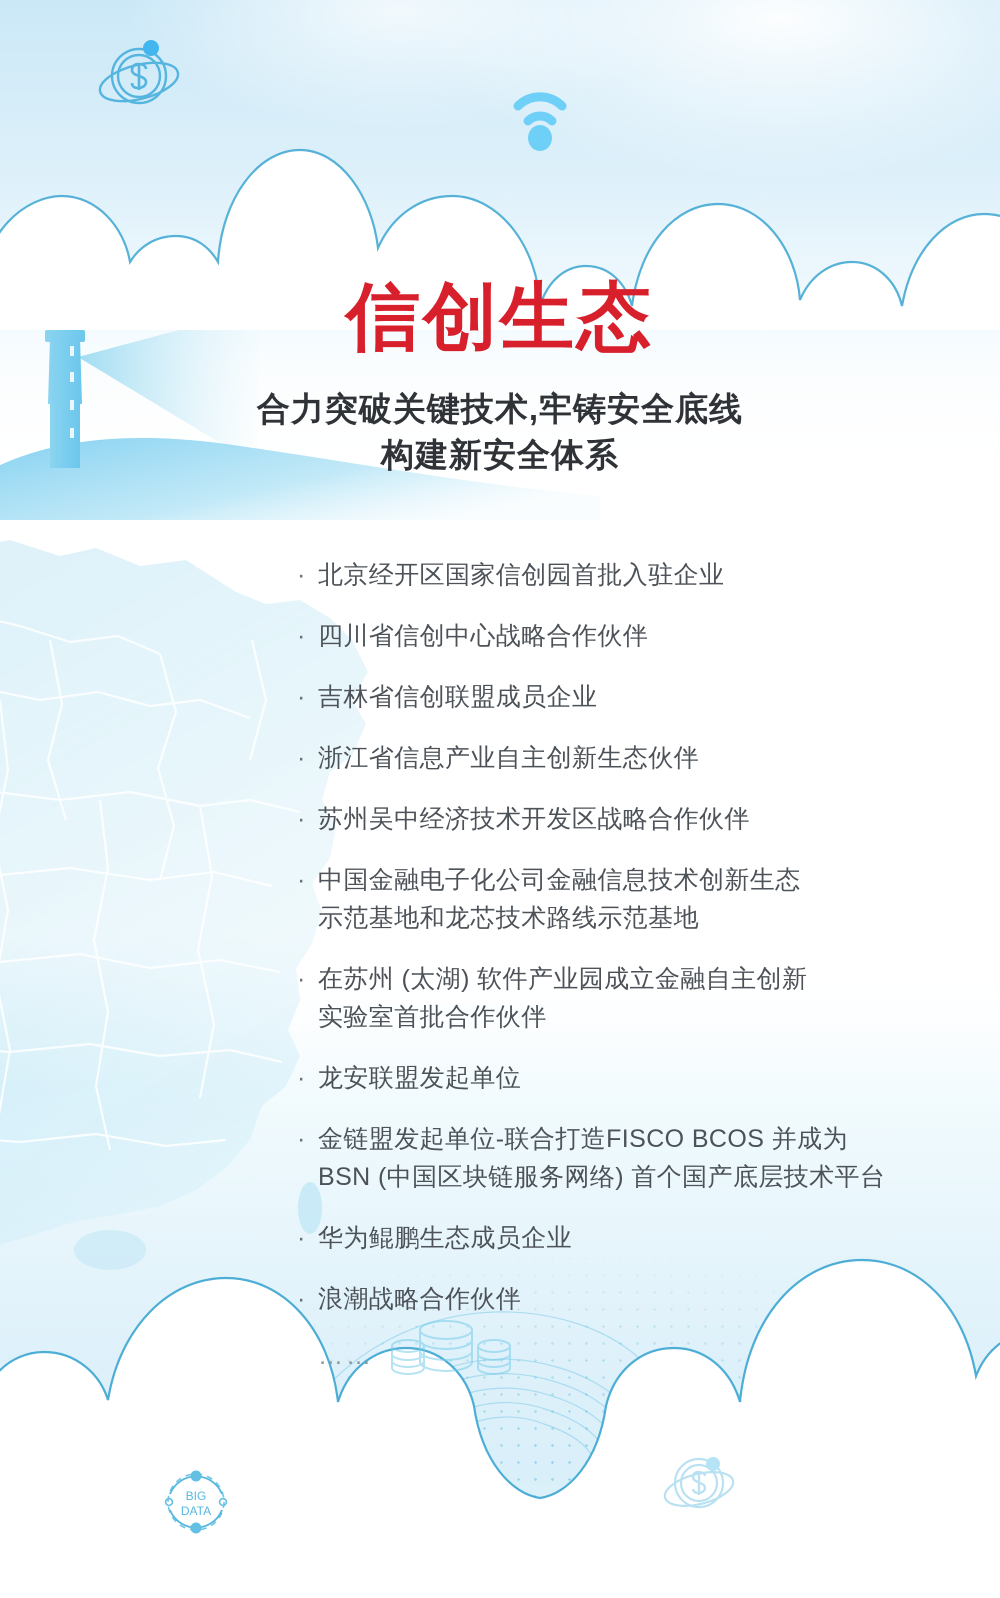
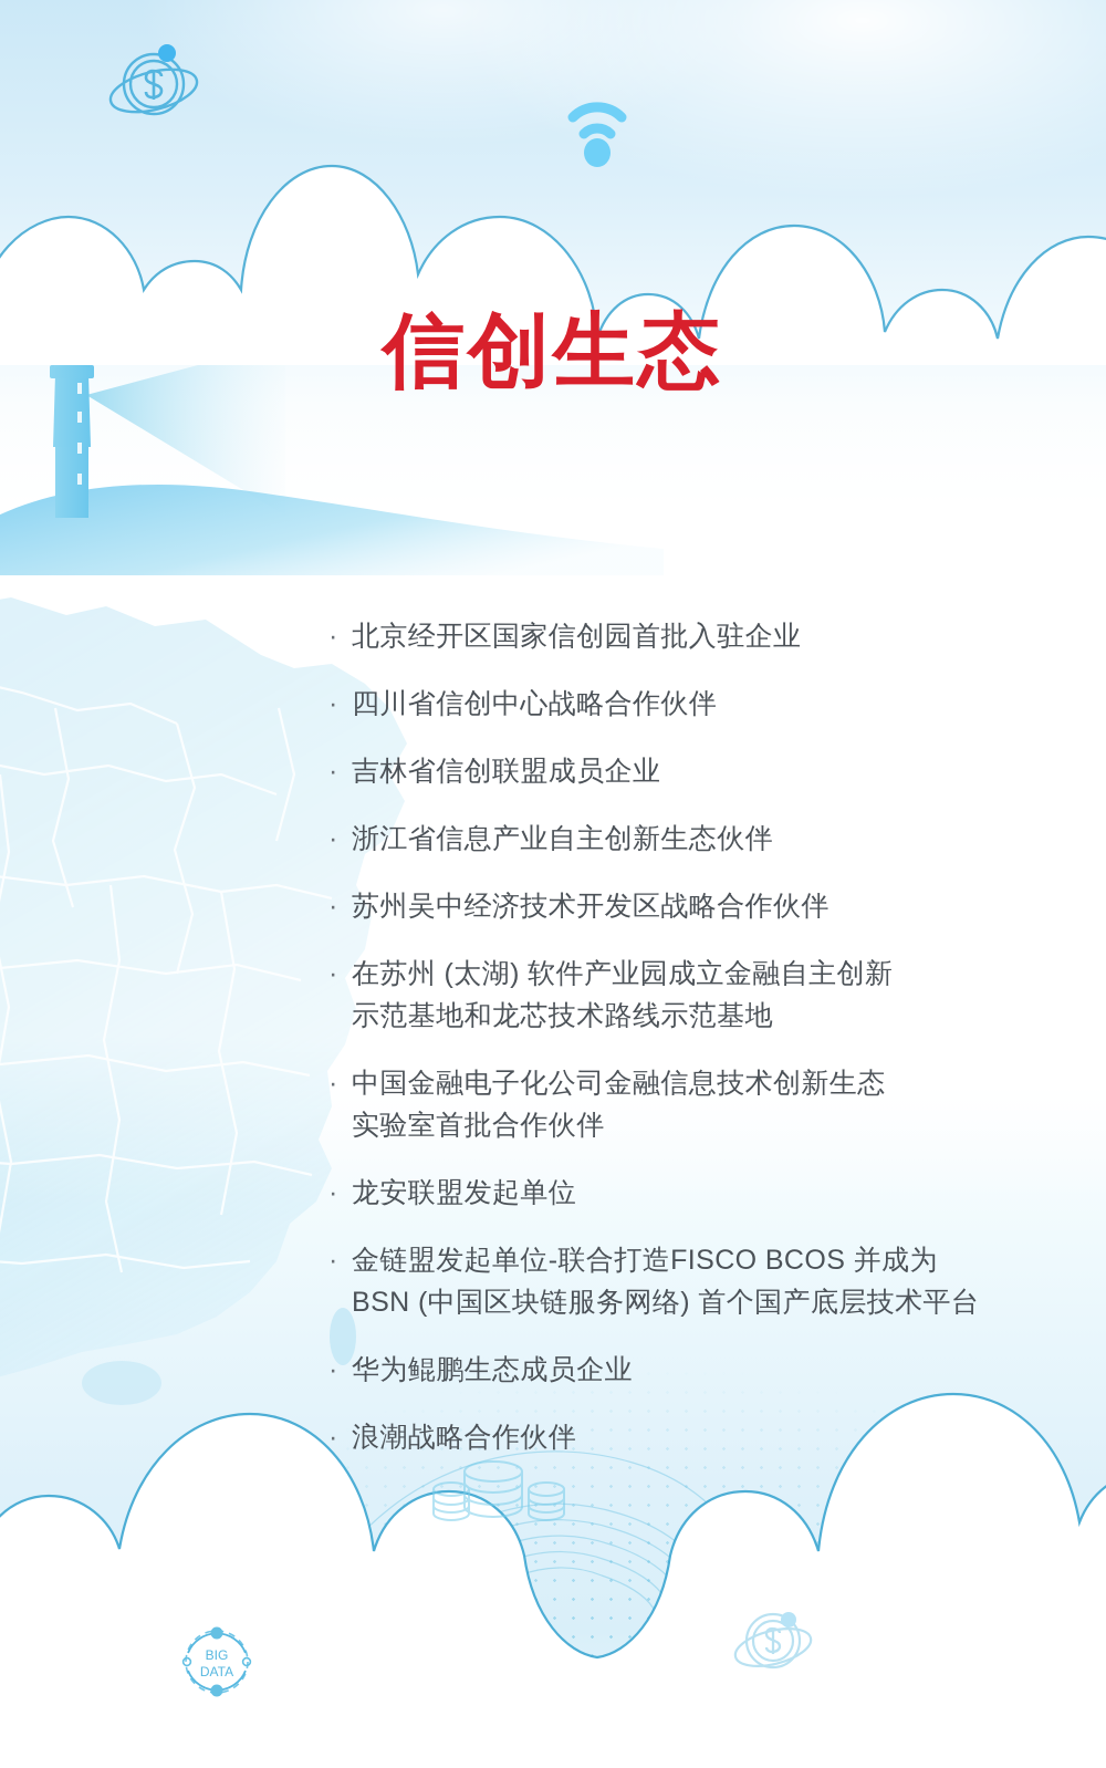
  BIG
  DATA
  信创生态
- 合力突破关键技术,牢铸安全底线
- 构建新安全体系
  ·
  北京经开区国家信创园首批入驻企业
  ·
  四川省信创中心战略合作伙伴
  ·
  吉林省信创联盟成员企业
  ·
  浙江省信息产业自主创新生态伙伴
  ·
  苏州吴中经济技术开发区战略合作伙伴
  ·
- 中国金融电子化公司金融信息技术创新生态
+ 在苏州 (太湖) 软件产业园成立金融自主创新
  示范基地和龙芯技术路线示范基地
  ·
- 在苏州 (太湖) 软件产业园成立金融自主创新
+ 中国金融电子化公司金融信息技术创新生态
  实验室首批合作伙伴
  ·
  龙安联盟发起单位
  ·
  金链盟发起单位-联合打造FISCO BCOS 并成为
  BSN (中国区块链服务网络) 首个国产底层技术平台
  ·
  华为鲲鹏生态成员企业
  ·
  浪潮战略合作伙伴
- ……
